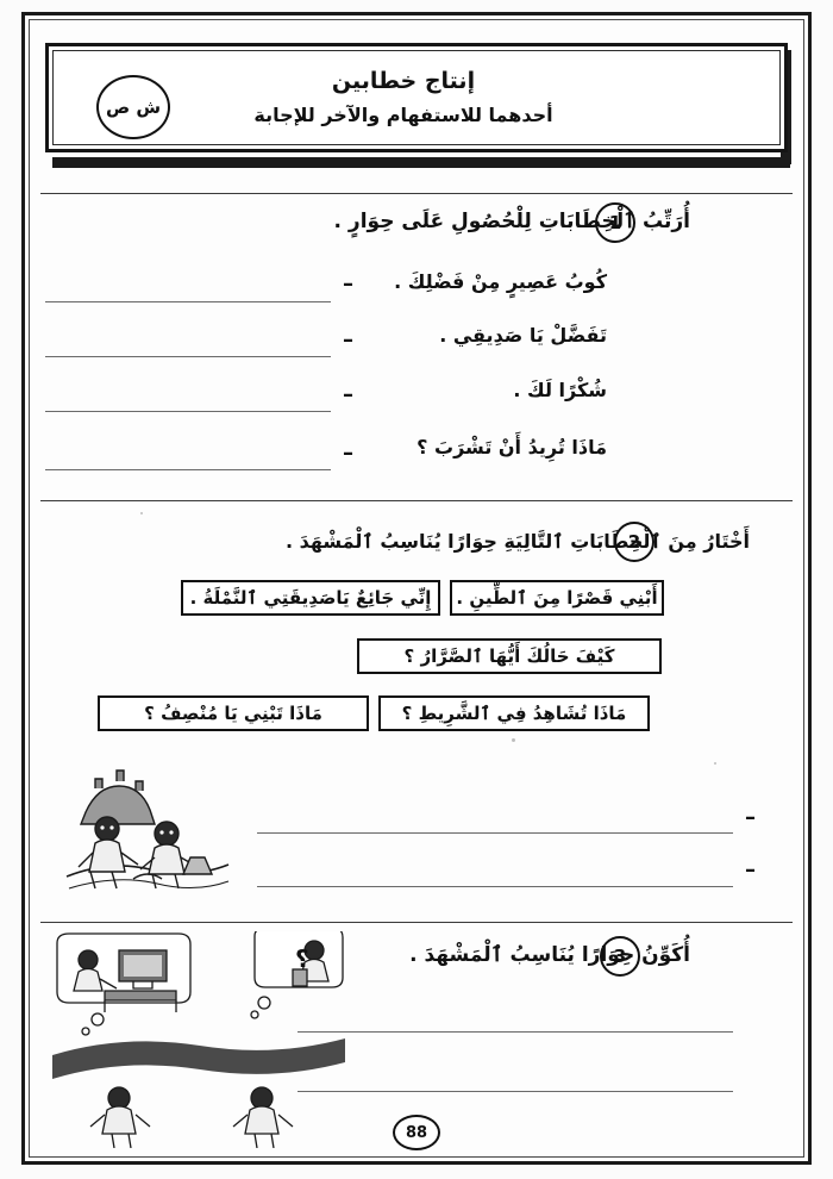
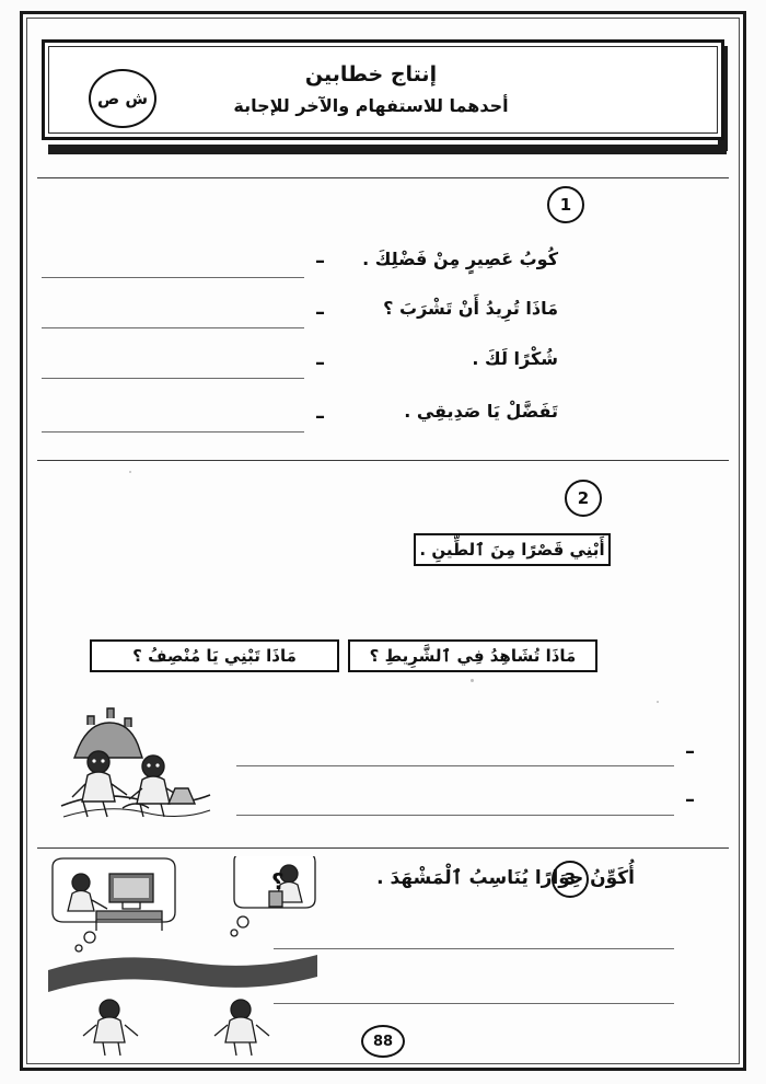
  إنتاج خطابين
  أحدهما للاستفهام والآخر للإجابة
  ش ص
  1
- أُرَتِّبُ ٱلْخِطَابَاتِ لِلْحُصُولِ عَلَى حِوَارٍ .
  كُوبُ عَصِيرٍ مِنْ فَضْلِكَ .
  –
- تَفَضَّلْ يَا صَدِيقِي .
+ مَاذَا تُرِيدُ أَنْ تَشْرَبَ ؟
  –
  شُكْرًا لَكَ .
  –
- مَاذَا تُرِيدُ أَنْ تَشْرَبَ ؟
+ تَفَضَّلْ يَا صَدِيقِي .
  –
  2
- أَخْتَارُ مِنَ ٱلْخِطَابَاتِ ٱلتَّالِيَةِ حِوَارًا يُنَاسِبُ ٱلْمَشْهَدَ .
  أَبْنِي قَصْرًا مِنَ ٱلطِّينِ .
- إِنِّي جَائِعٌ يَاصَدِيقَتِي ٱلنَّمْلَةُ .
- كَيْفَ حَالُكَ أَيُّهَا ٱلصَّرَّارُ ؟
  مَاذَا تُشَاهِدُ فِي ٱلشَّرِيطِ ؟
  مَاذَا تَبْنِي يَا مُنْصِفُ ؟
  –
  –
  3
  أُكَوِّنُ حِوَارًا يُنَاسِبُ ٱلْمَشْهَدَ .
  ؟
  88
